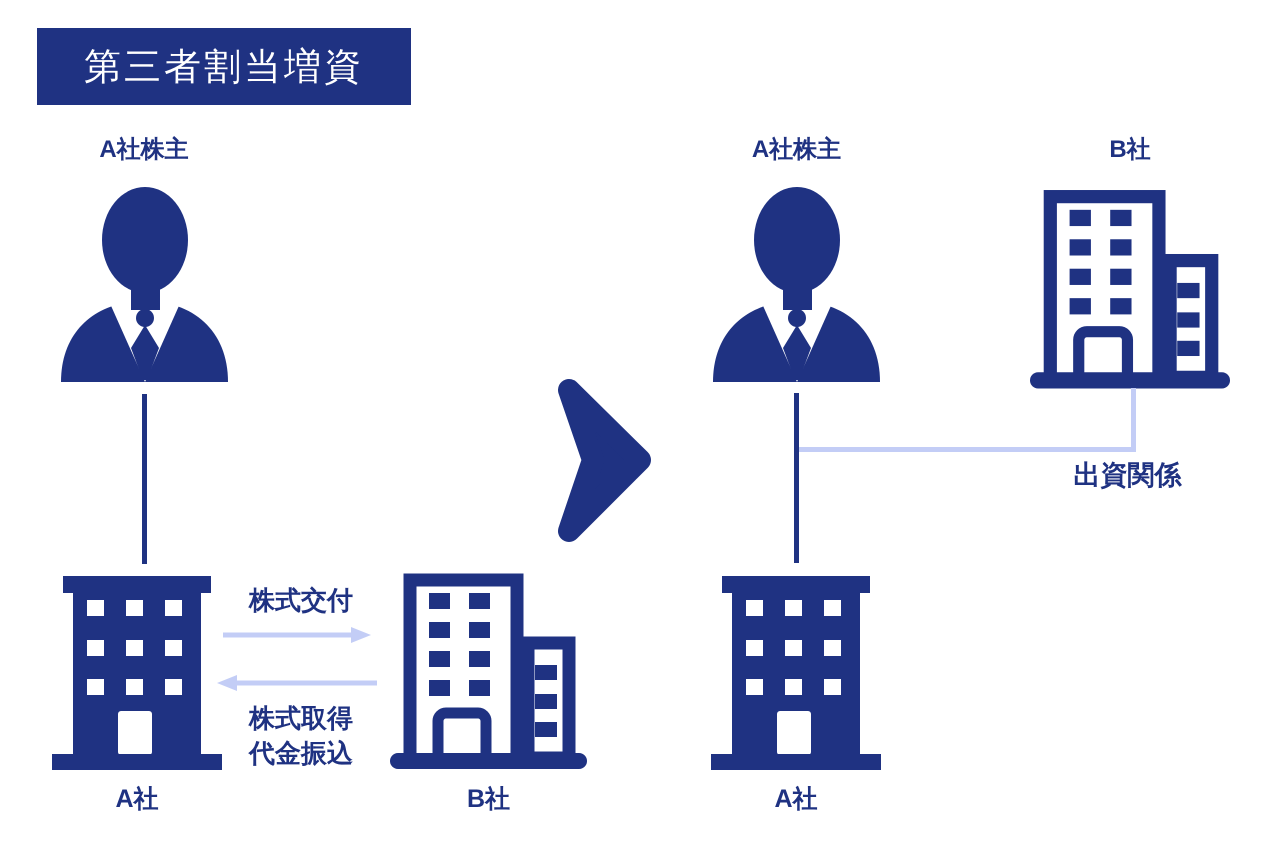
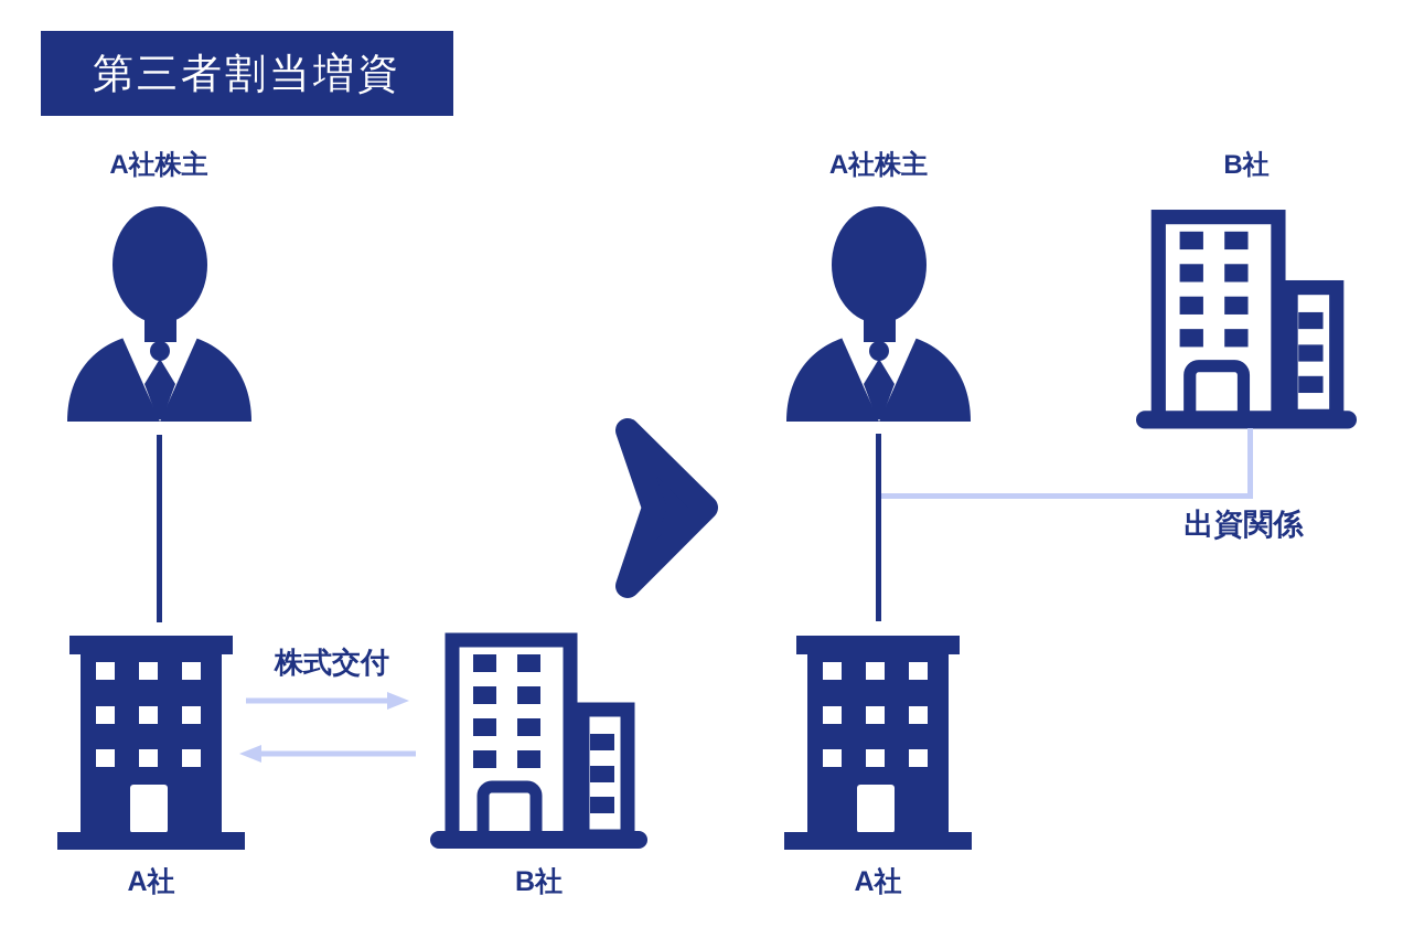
  第三者割当増資
  A社株主
  A社
  株式交付
- 株式取得
- 代金振込
  B社
  A社株主
  B社
  出資関係
  A社
